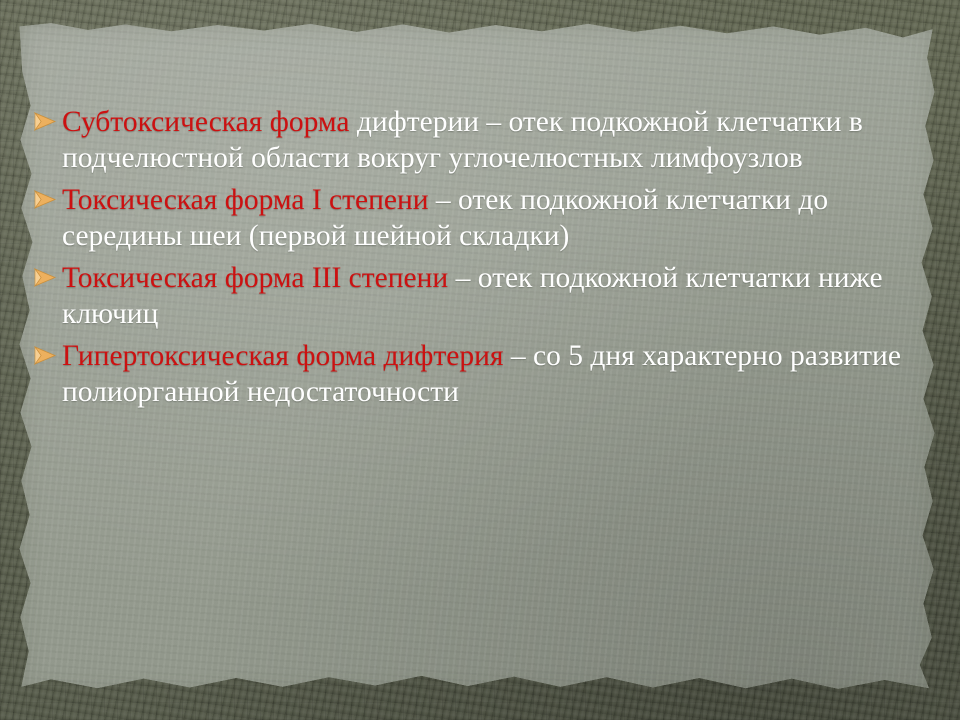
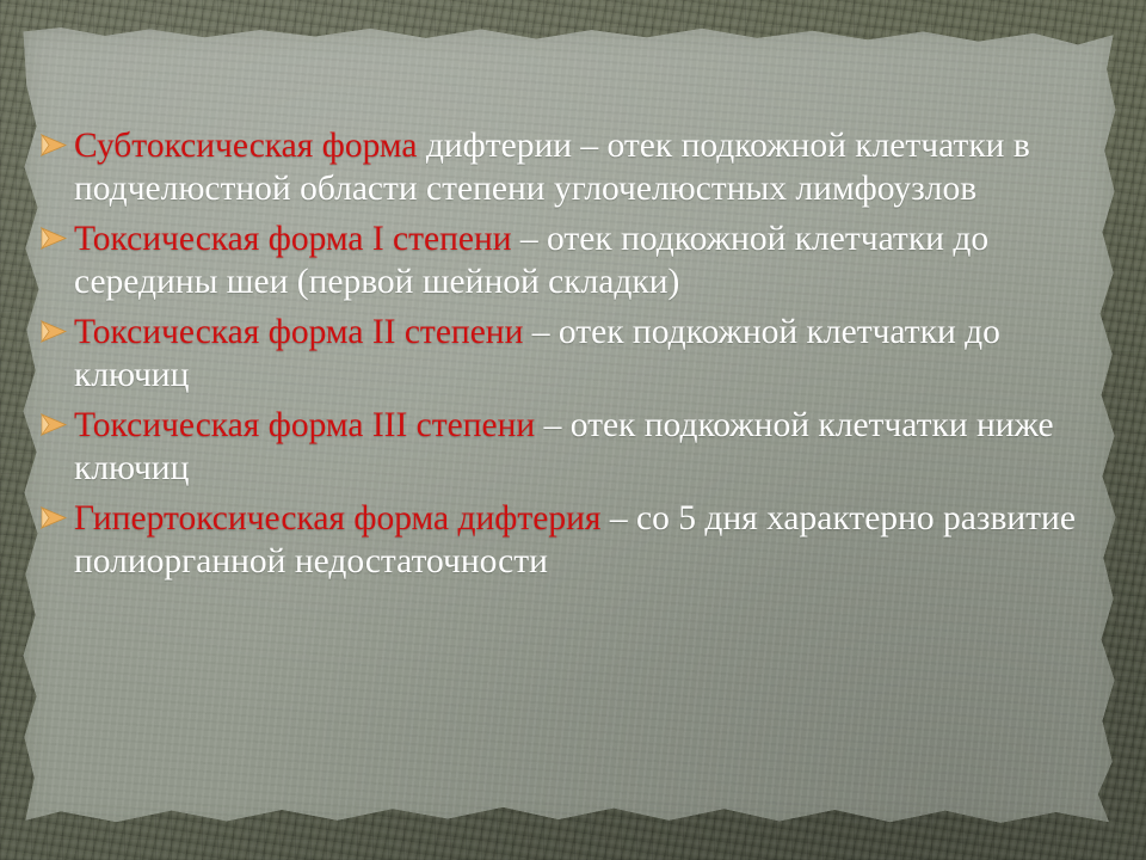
- Субтоксическая форма дифтерии – отек подкожной клетчатки в подчелюстной области вокруг углочелюстных лимфоузлов
+ Субтоксическая форма дифтерии – отек подкожной клетчатки в подчелюстной области степени углочелюстных лимфоузлов
  Токсическая форма I степени – отек подкожной клетчатки до середины шеи (первой шейной складки)
+ Токсическая форма II степени – отек подкожной клетчатки до ключиц
  Токсическая форма III степени – отек подкожной клетчатки ниже ключиц
  Гипертоксическая форма дифтерия – со 5 дня характерно развитие полиорганной недостаточности
